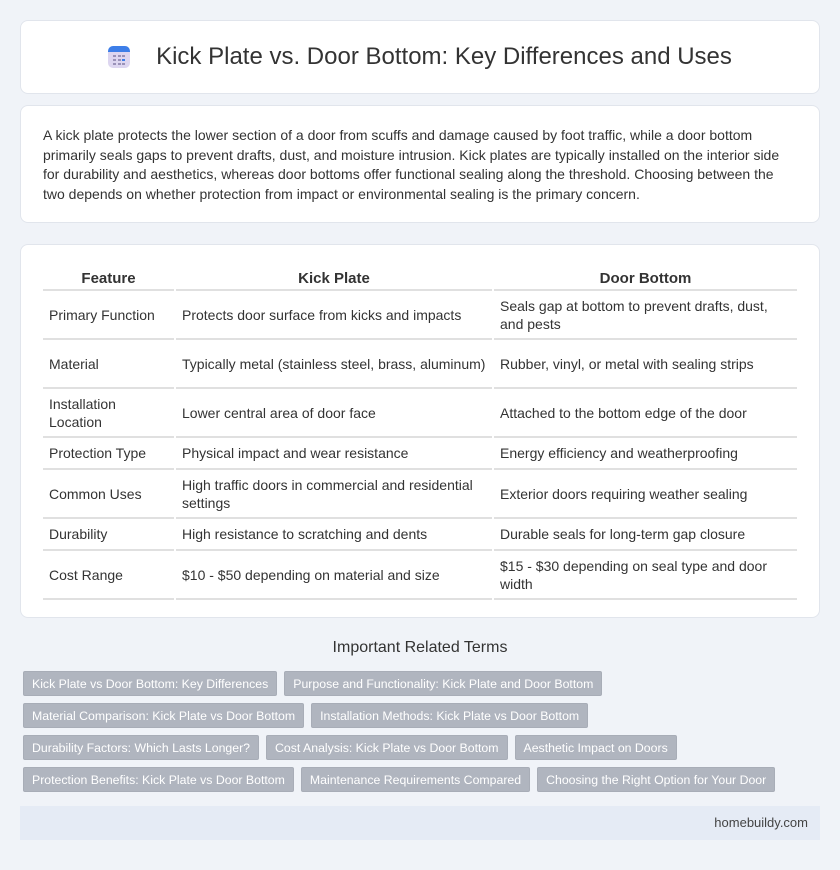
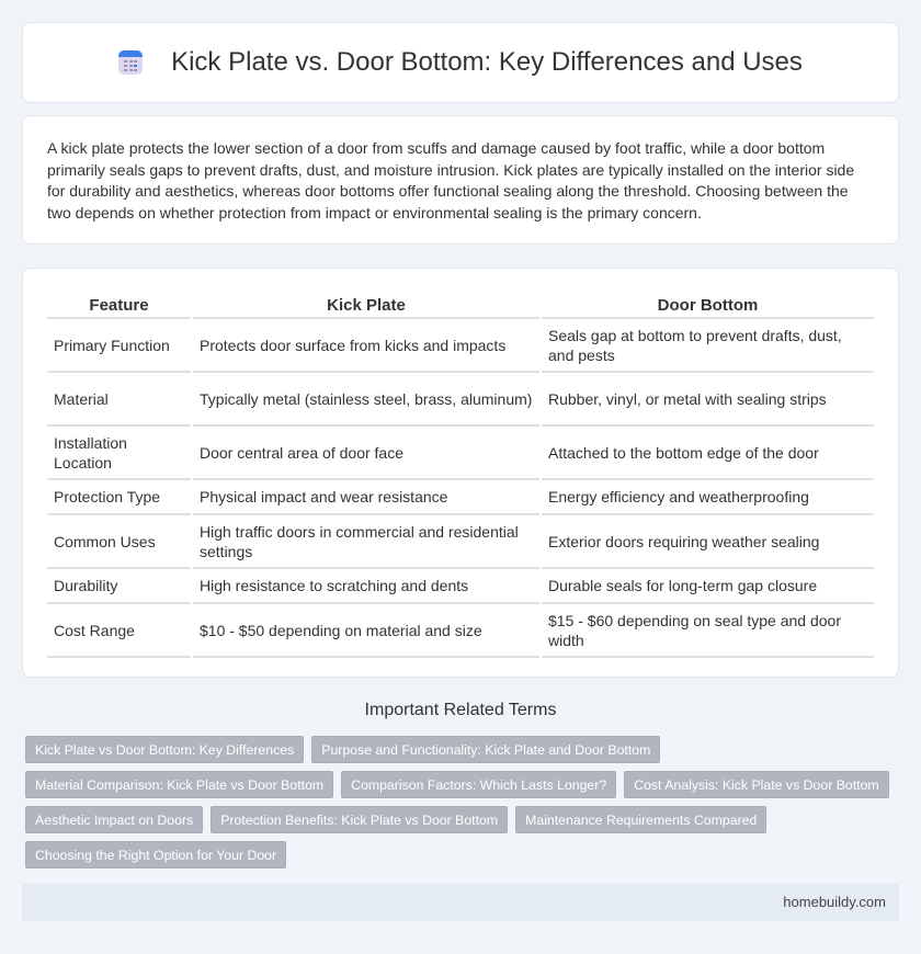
  Kick Plate vs. Door Bottom: Key Differences and Uses
  A kick plate protects the lower section of a door from scuffs and damage caused by foot traffic, while a door bottom primarily seals gaps to prevent drafts, dust, and moisture intrusion. Kick plates are typically installed on the interior side for durability and aesthetics, whereas door bottoms offer functional sealing along the threshold. Choosing between the two depends on whether protection from impact or environmental sealing is the primary concern.
  Feature	Kick Plate	Door Bottom
  Primary Function	Protects door surface from kicks and impacts	Seals gap at bottom to prevent drafts, dust, and pests
  Material	Typically metal (stainless steel, brass, aluminum)	Rubber, vinyl, or metal with sealing strips
- Installation Location	Lower central area of door face	Attached to the bottom edge of the door
+ Installation Location	Door central area of door face	Attached to the bottom edge of the door
  Protection Type	Physical impact and wear resistance	Energy efficiency and weatherproofing
  Common Uses	High traffic doors in commercial and residential settings	Exterior doors requiring weather sealing
  Durability	High resistance to scratching and dents	Durable seals for long-term gap closure
- Cost Range	$10 - $50 depending on material and size	$15 - $30 depending on seal type and door width
+ Cost Range	$10 - $50 depending on material and size	$15 - $60 depending on seal type and door width
  Important Related Terms
  Kick Plate vs Door Bottom: Key Differences
  Purpose and Functionality: Kick Plate and Door Bottom
  Material Comparison: Kick Plate vs Door Bottom
- Installation Methods: Kick Plate vs Door Bottom
- Durability Factors: Which Lasts Longer?
+ Comparison Factors: Which Lasts Longer?
  Cost Analysis: Kick Plate vs Door Bottom
  Aesthetic Impact on Doors
  Protection Benefits: Kick Plate vs Door Bottom
  Maintenance Requirements Compared
  Choosing the Right Option for Your Door
  homebuildy.com
